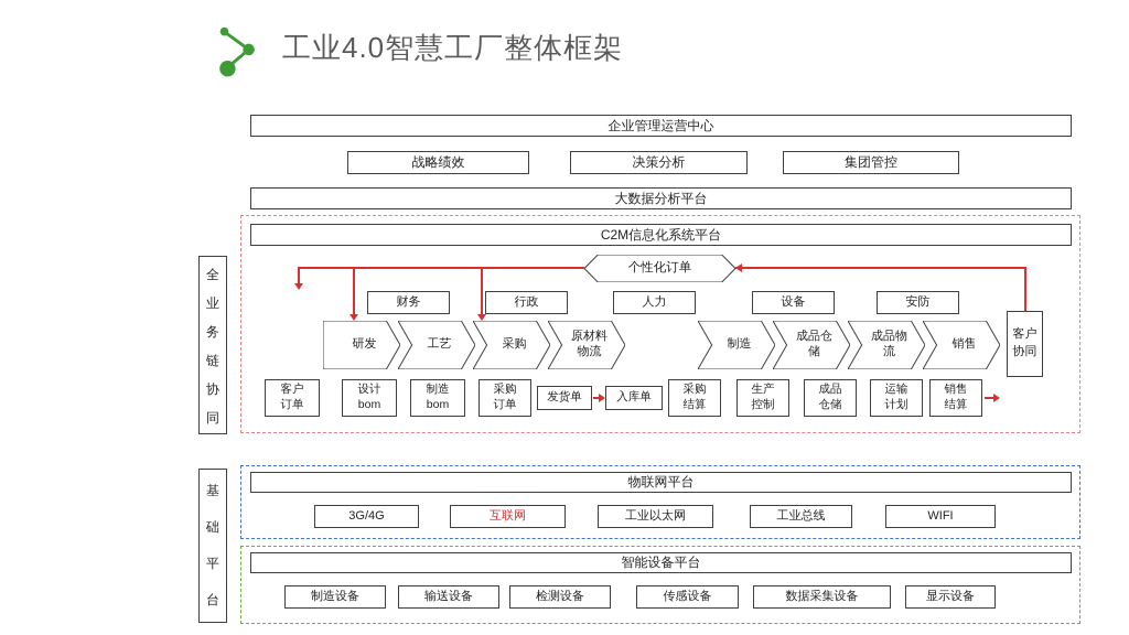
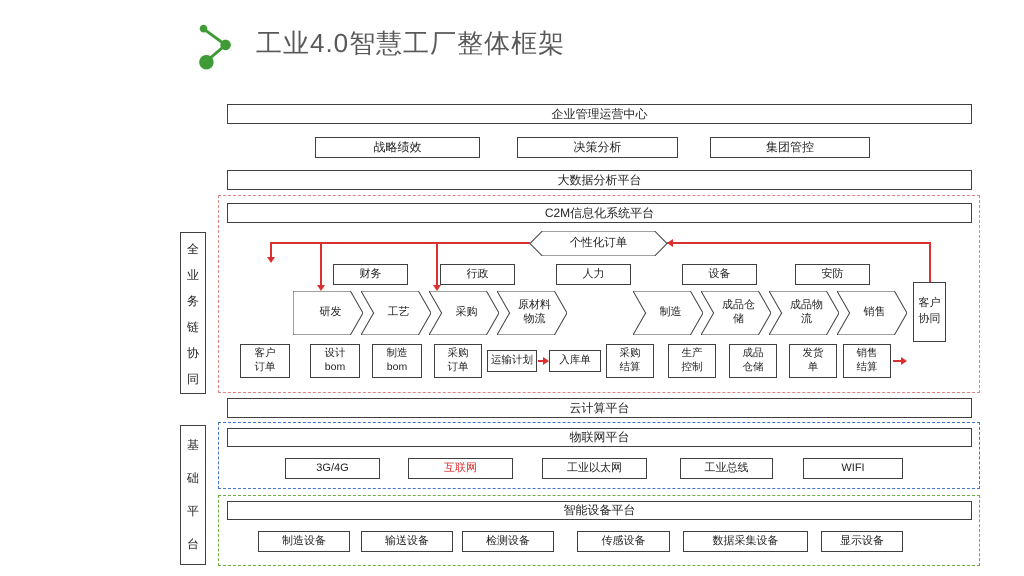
  工业4.0智慧工厂整体框架
  企业管理运营中心
  战略绩效
  决策分析
  集团管控
  大数据分析平台
  C2M信息化系统平台
  个性化订单
  财务
  行政
  人力
  设备
  安防
  客户协同
  研发
  工艺
  采购
  原材料物流
  制造
  成品仓储
  成品物流
  销售
  客户订单
  设计bom
  制造bom
  采购订单
- 发货单
+ 运输计划
  入库单
  采购结算
  生产控制
  成品仓储
- 运输计划
+ 发货单
  销售结算
  全业务链协同
  基础平台
+ 云计算平台
  物联网平台
  3G/4G
  互联网
  工业以太网
  工业总线
  WIFI
  智能设备平台
  制造设备
  输送设备
  检测设备
  传感设备
  数据采集设备
  显示设备
